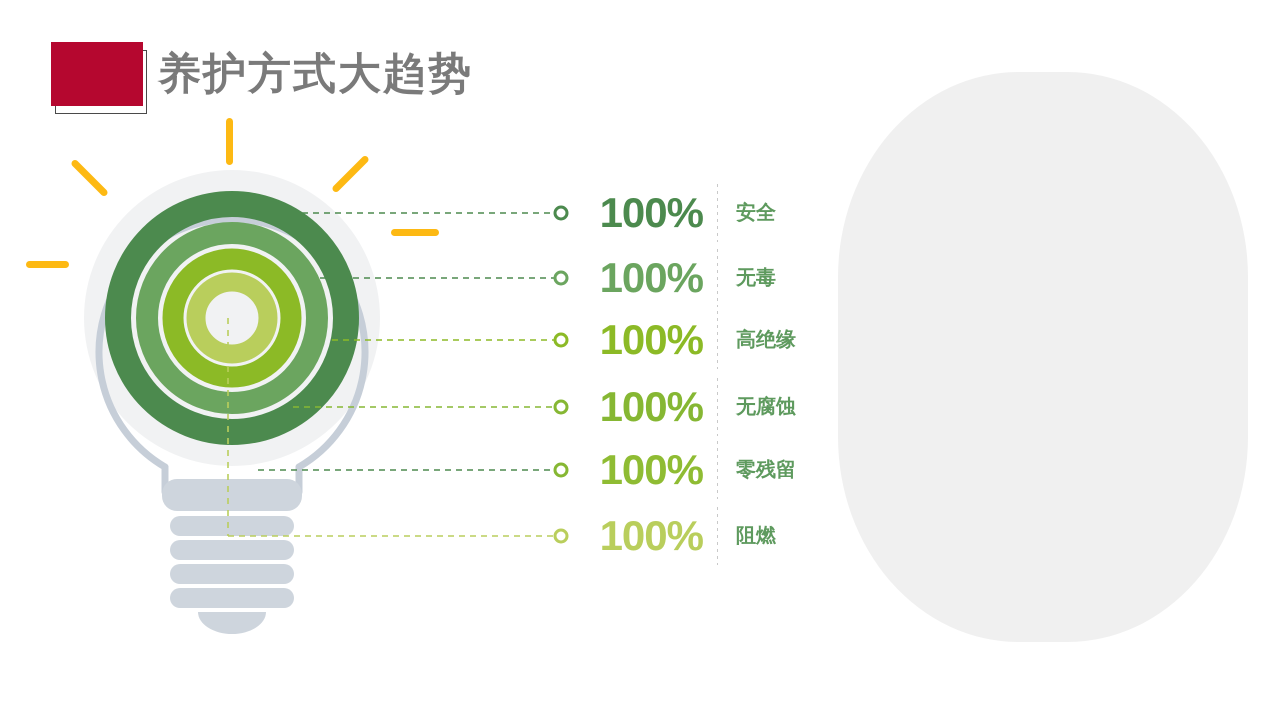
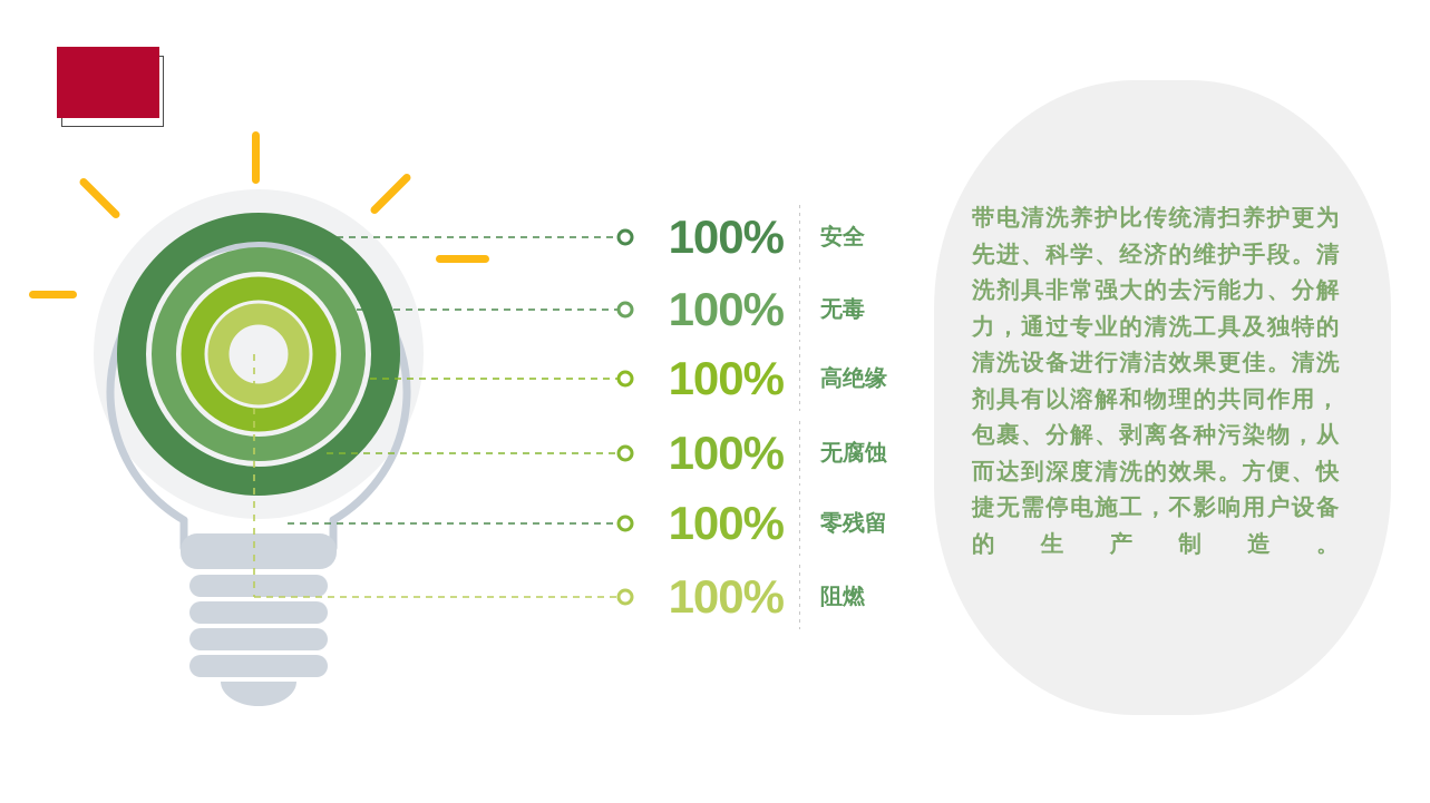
- 养护方式大趋势
  100%
  安全
  100%
  无毒
  100%
  高绝缘
  100%
  无腐蚀
  100%
  零残留
  100%
  阻燃
+ 带电清洗养护比传统清扫养护更为先进、科学、经济的维护手段。清洗剂具非常强大的去污能力、分解力，通过专业的清洗工具及独特的清洗设备进行清洁效果更佳。清洗剂具有以溶解和物理的共同作用，包裹、分解、剥离各种污染物，从而达到深度清洗的效果。方便、快捷无需停电施工，不影响用户设备的生产制造。
